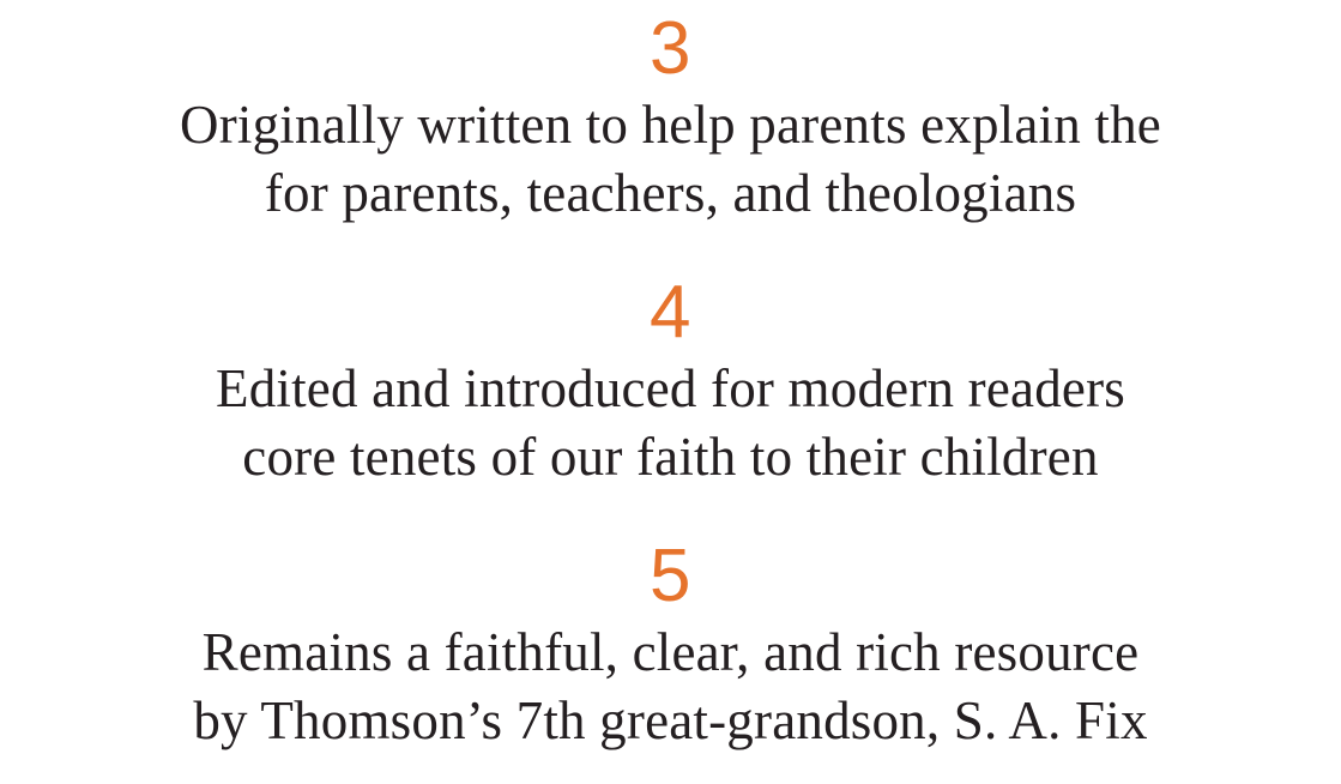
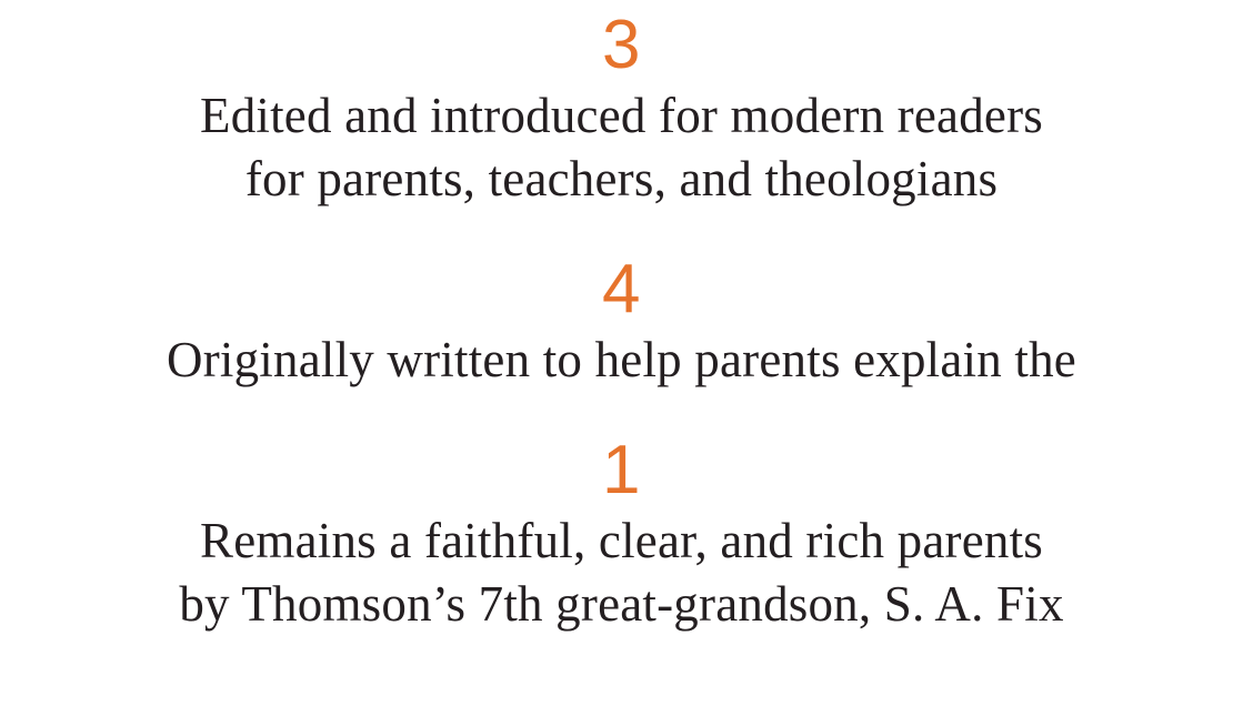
  3
- Originally written to help parents explain the
+ Edited and introduced for modern readers
  for parents, teachers, and theologians
  4
- Edited and introduced for modern readers
+ Originally written to help parents explain the
- core tenets of our faith to their children
- 5
+ 1
- Remains a faithful, clear, and rich resource
+ Remains a faithful, clear, and rich parents
  by Thomson’s 7th great-grandson, S. A. Fix
